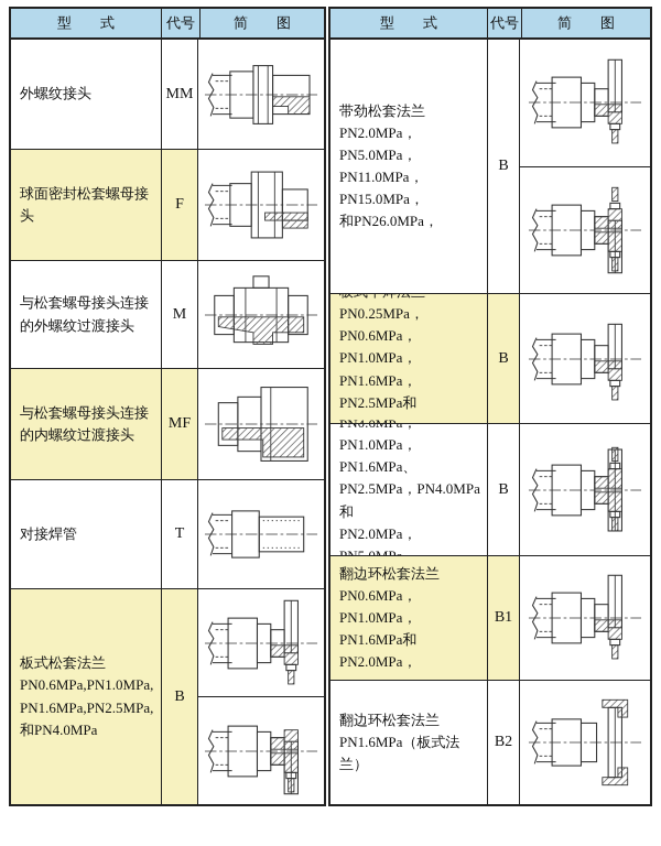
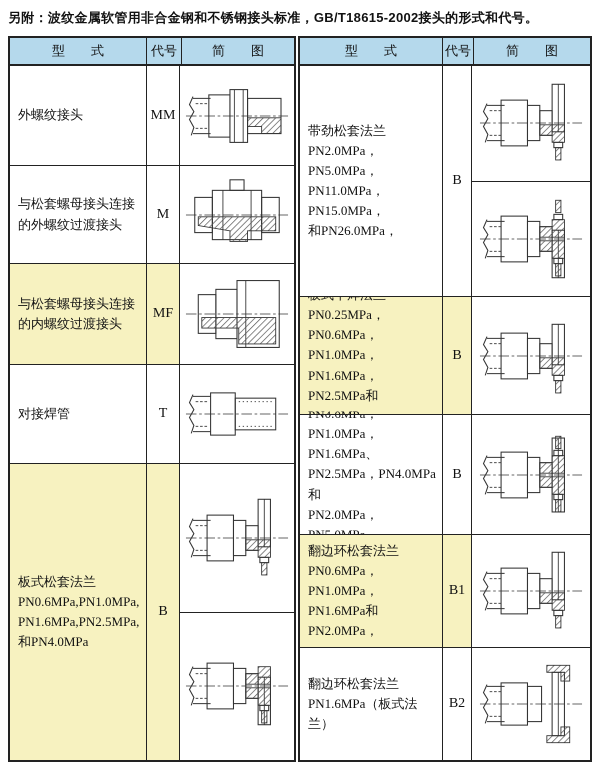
+ 另附：波纹金属软管用非合金钢和不锈钢接头标准，GB/T18615-2002接头的形式和代号。
  型 式
  代号
  简 图
  外螺纹接头
  MM
- 球面密封松套螺母接头
- F
  与松套螺母接头连接的外螺纹过渡接头
  M
  与松套螺母接头连接的内螺纹过渡接头
  MF
  对接焊管
  T
  板式松套法兰
  PN0.6MPa,PN1.0MPa,
  PN1.6MPa,PN2.5MPa,
  和PN4.0MPa
  B
  型 式
  代号
  简 图
  带劲松套法兰
  PN2.0MPa，PN5.0MPa，
  PN11.0MPa，PN15.0MPa，
  和PN26.0MPa，
  B
  PN0.25MPa，PN0.6MPa，
  PN1.0MPa，PN1.6MPa，
  B
  PN1.0MPa，PN1.6MPa、
  PN2.5MPa，PN4.0MPa和
  B
  翻边环松套法兰
  PN0.6MPa，PN1.0MPa，
  PN1.6MPa和PN2.0MPa，
  B1
  翻边环松套法兰
  PN1.6MPa（板式法兰）
  B2
